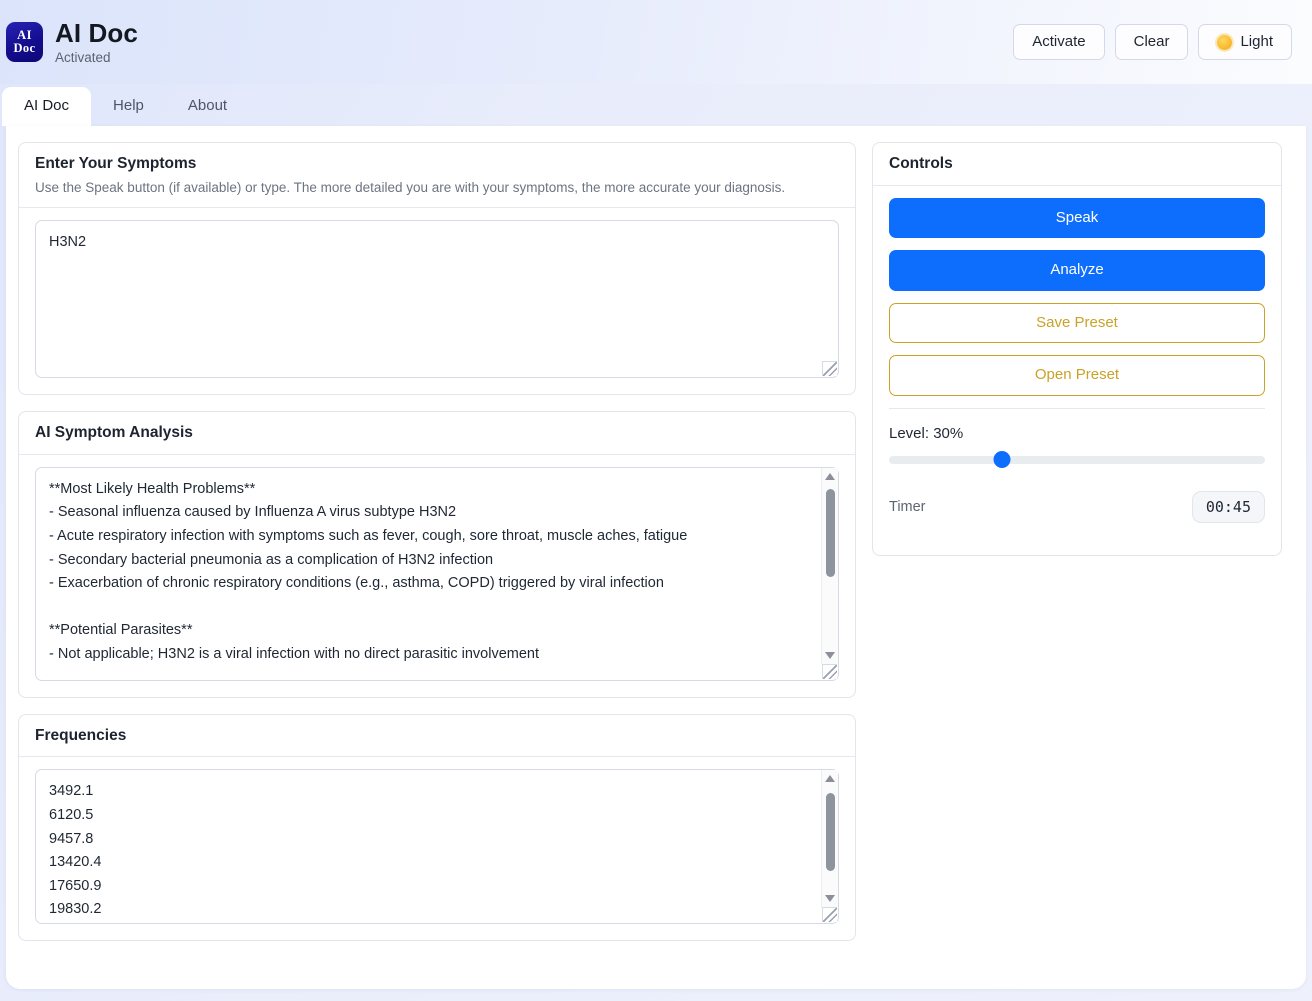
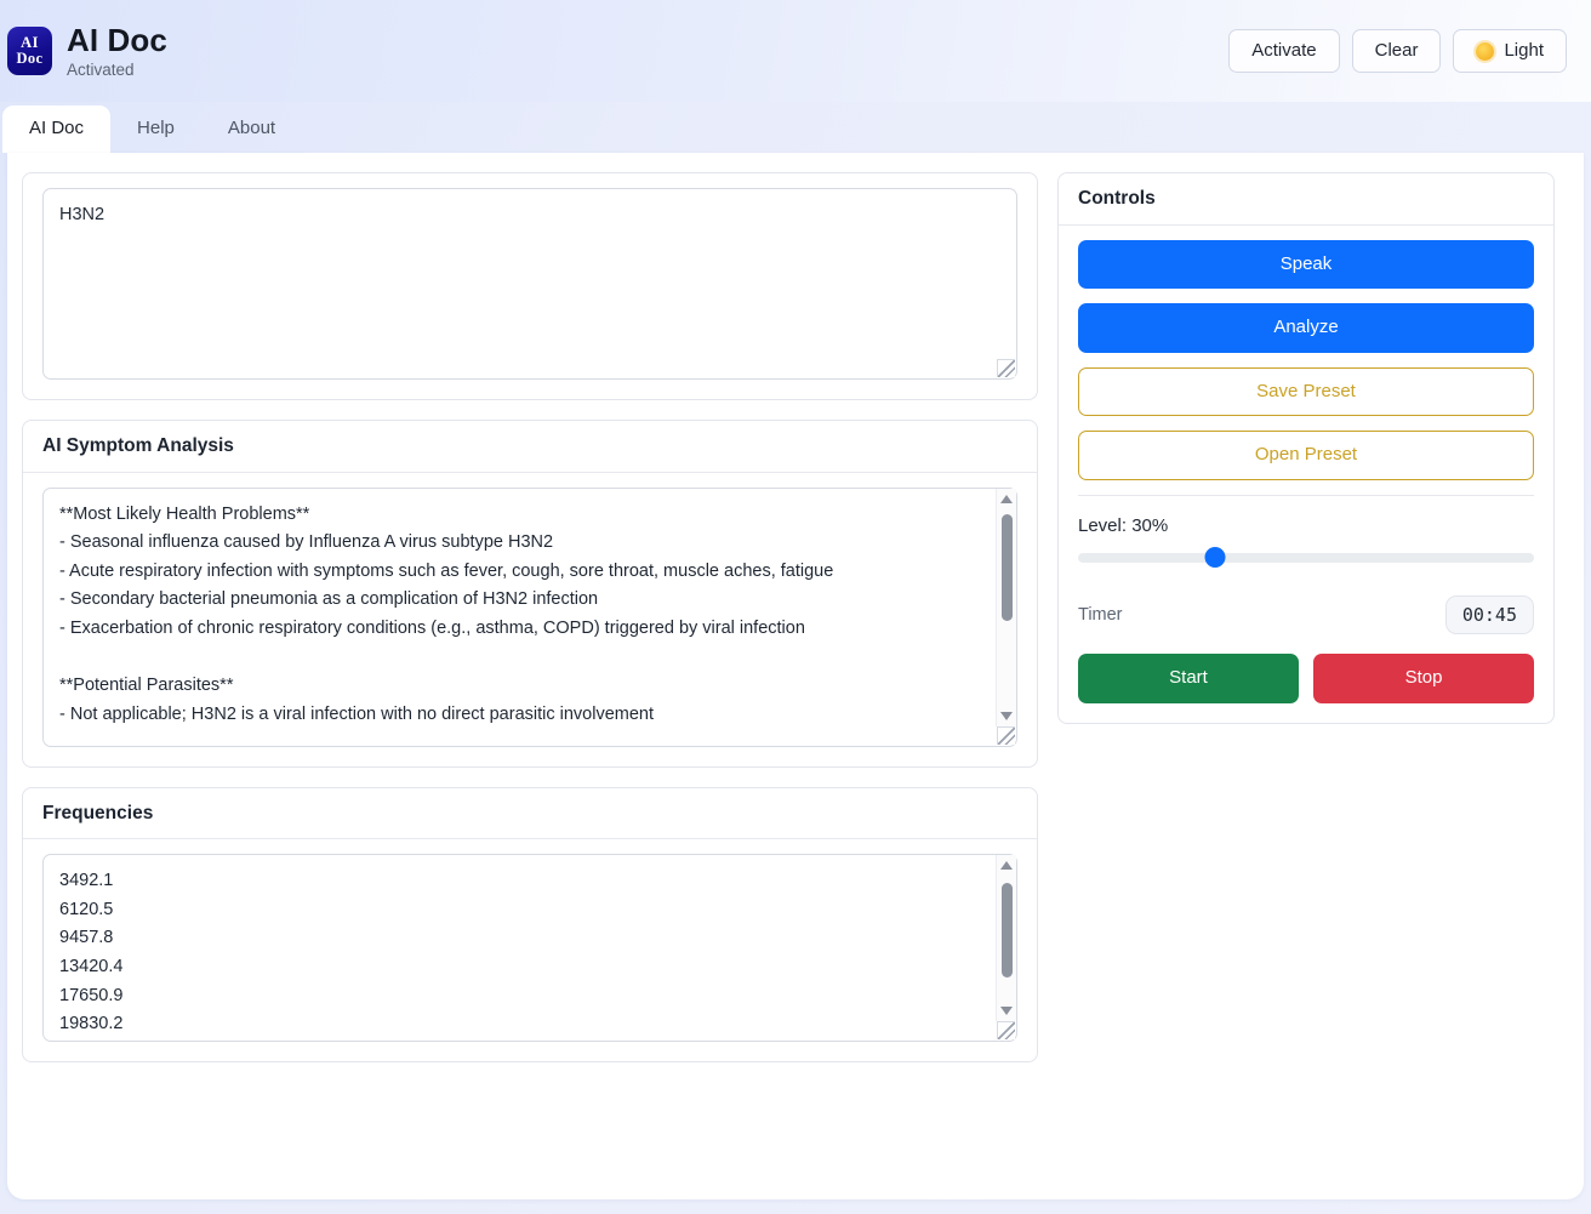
  AI
  Doc
  AI Doc
  Activated
  Activate
  Clear
  Light
  AI Doc
  Help
  About
- Enter Your Symptoms
- Use the Speak button (if available) or type. The more detailed you are with your symptoms, the more accurate your diagnosis.
  H3N2
  AI Symptom Analysis
  **Most Likely Health Problems**
  - Seasonal influenza caused by Influenza A virus subtype H3N2
  - Acute respiratory infection with symptoms such as fever, cough, sore throat, muscle aches, fatigue
  - Secondary bacterial pneumonia as a complication of H3N2 infection
  - Exacerbation of chronic respiratory conditions (e.g., asthma, COPD) triggered by viral infection
  **Potential Parasites**
  - Not applicable; H3N2 is a viral infection with no direct parasitic involvement
  Frequencies
  3492.1
  6120.5
  9457.8
  13420.4
  17650.9
  19830.2
  Controls
  Speak
  Analyze
  Save Preset
  Open Preset
  Level: 30%
  Timer
  00:45
+ Start
+ Stop
